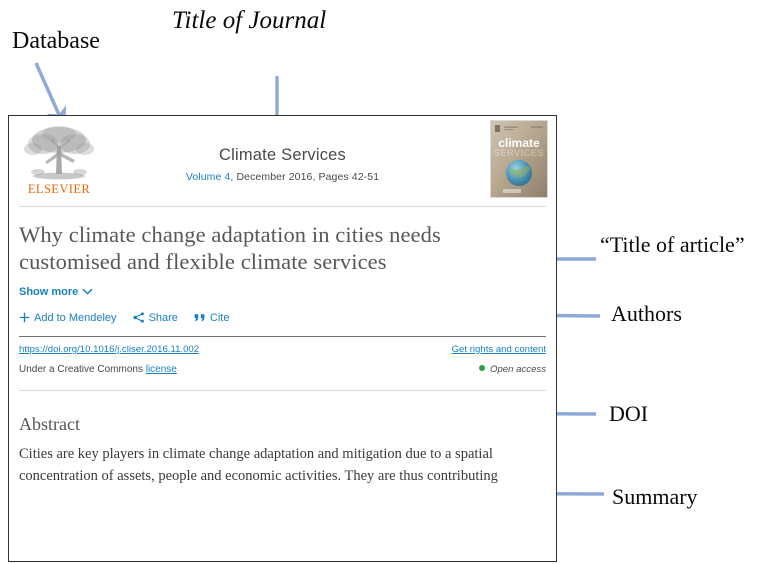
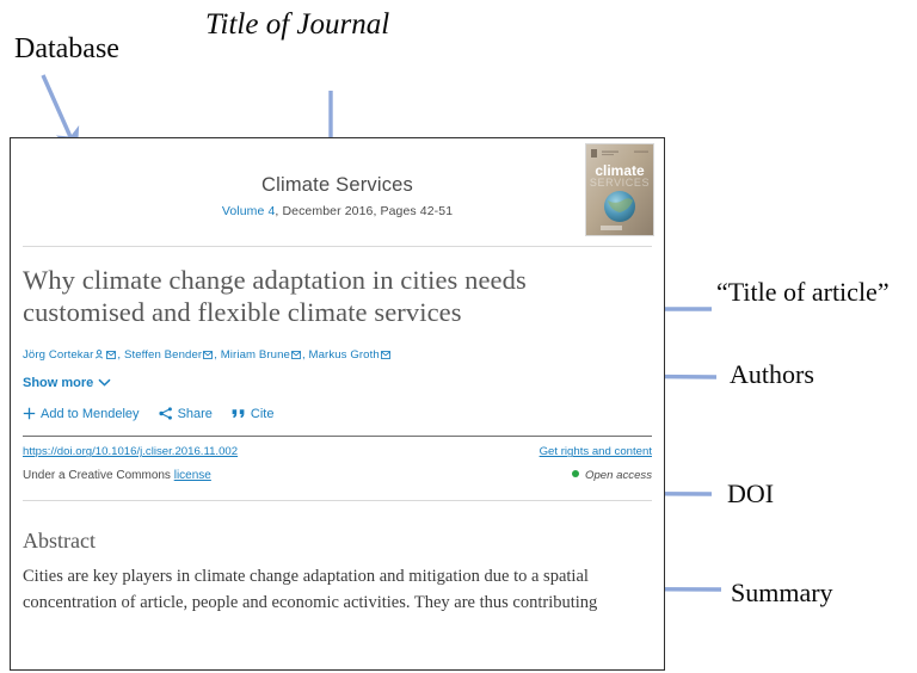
  Database
  Title of Journal
  “Title of article”
  Authors
  DOI
  Summary
- ELSEVIER
  Climate Services
  Volume 4, December 2016, Pages 42-51
  climate
  SERVICES
  Why climate change adaptation in cities needs customised and flexible climate services
+ Jörg Cortekar , Steffen Bender , Miriam Brune , Markus Groth
  Show more
  Add to Mendeley Share Cite
  https://doi.org/10.1016/j.cliser.2016.11.002
  Get rights and content
  Under a Creative Commons license
  Open access
  Abstract
- Cities are key players in climate change adaptation and mitigation due to a spatial concentration of assets, people and economic activities. They are thus contributing
+ Cities are key players in climate change adaptation and mitigation due to a spatial concentration of article, people and economic activities. They are thus contributing
